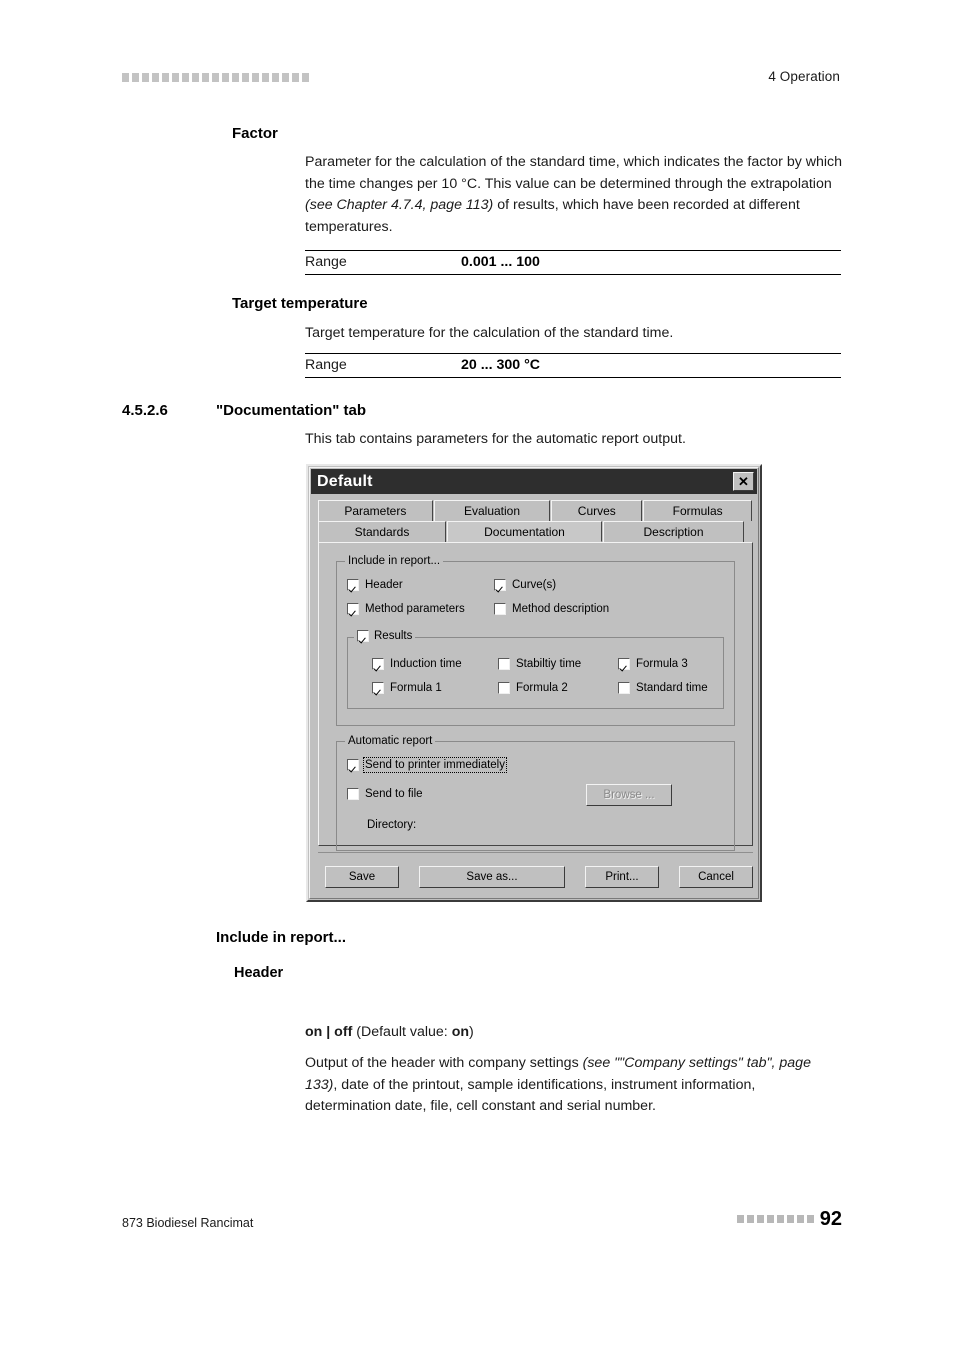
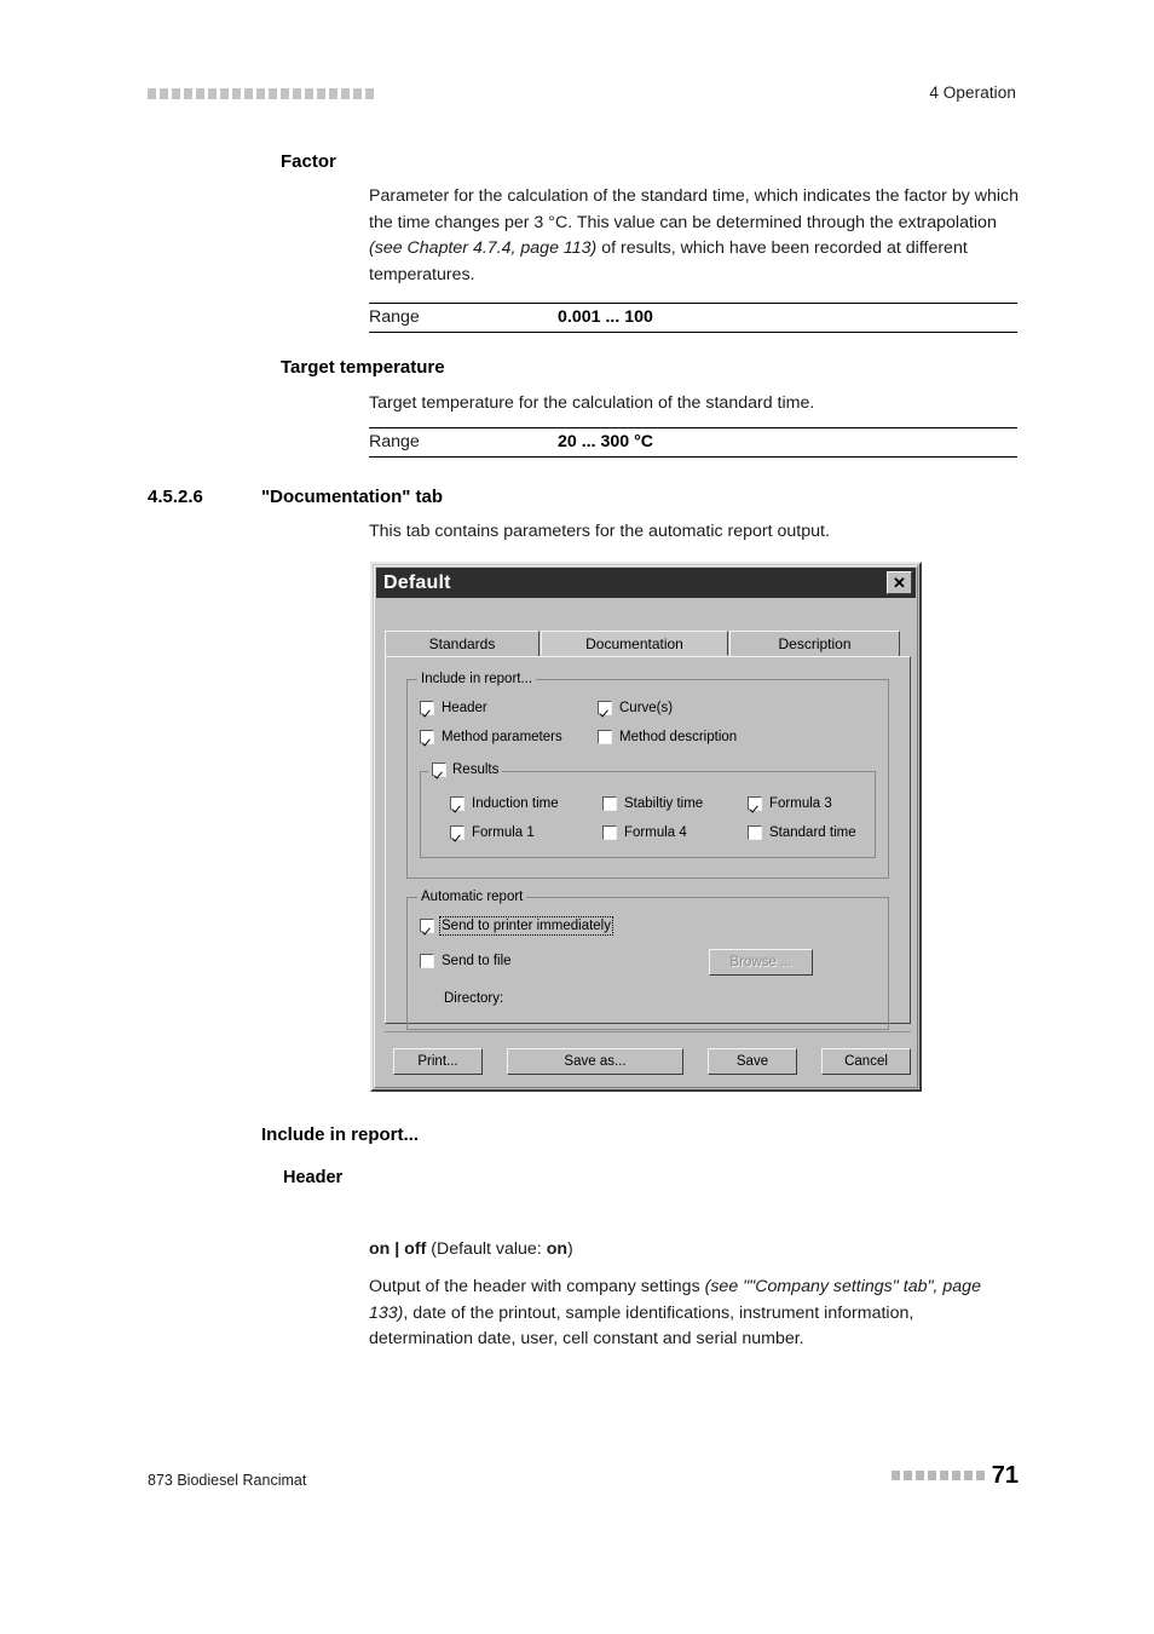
  4 Operation
  Factor
- Parameter for the calculation of the standard time, which indicates the factor by which the time changes per 10 °C. This value can be determined through the extrapolation (see Chapter 4.7.4, page 113) of results, which have been recorded at different temperatures.
+ Parameter for the calculation of the standard time, which indicates the factor by which the time changes per 3 °C. This value can be determined through the extrapolation (see Chapter 4.7.4, page 113) of results, which have been recorded at different temperatures.
  Range
  0.001 ... 100
  Target temperature
  Target temperature for the calculation of the standard time.
  Range
  20 ... 300 °C
  4.5.2.6
  "Documentation" tab
  This tab contains parameters for the automatic report output.
  Include in report...
  Header
  on | off (Default value: on)
- Output of the header with company settings (see ""Company settings" tab", page 133), date of the printout, sample identifications, instrument information, determination date, file, cell constant and serial number.
+ Output of the header with company settings (see ""Company settings" tab", page 133), date of the printout, sample identifications, instrument information, determination date, user, cell constant and serial number.
  Default
  ✕
- Parameters
- Evaluation
- Curves
- Formulas
  Standards
  Documentation
  Description
  Include in report...
  Header
  Curve(s)
  Method parameters
  Method description
  Results
  Induction time
  Stabiltiy time
  Formula 3
  Formula 1
- Formula 2
+ Formula 4
  Standard time
  Automatic report
  Send to printer immediately
  Send to file
  Browse ...
  Directory:
- Save
+ Print...
  Save as...
- Print...
+ Save
  Cancel
  873 Biodiesel Rancimat
- 92
+ 71
